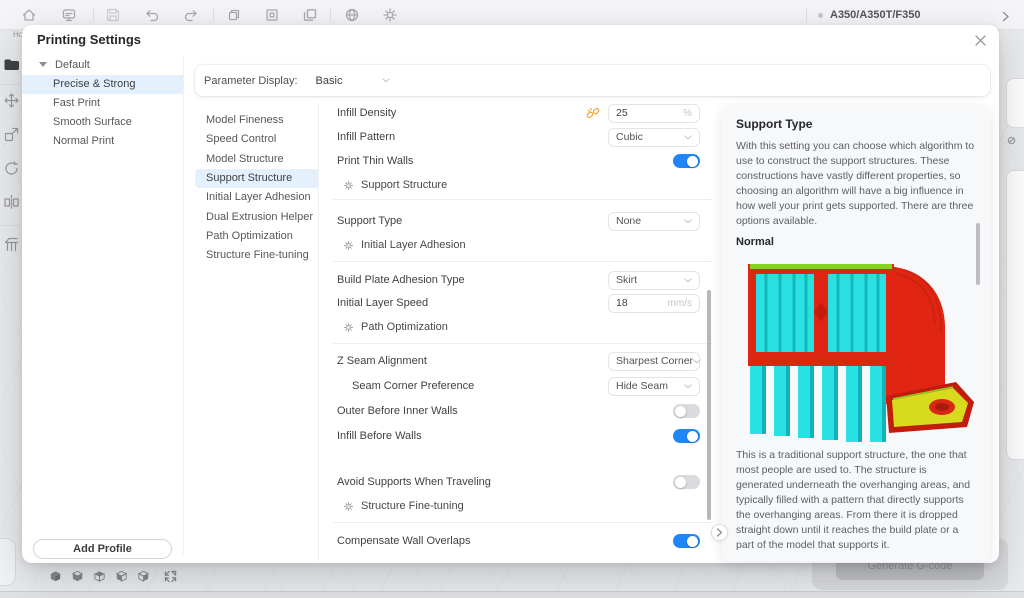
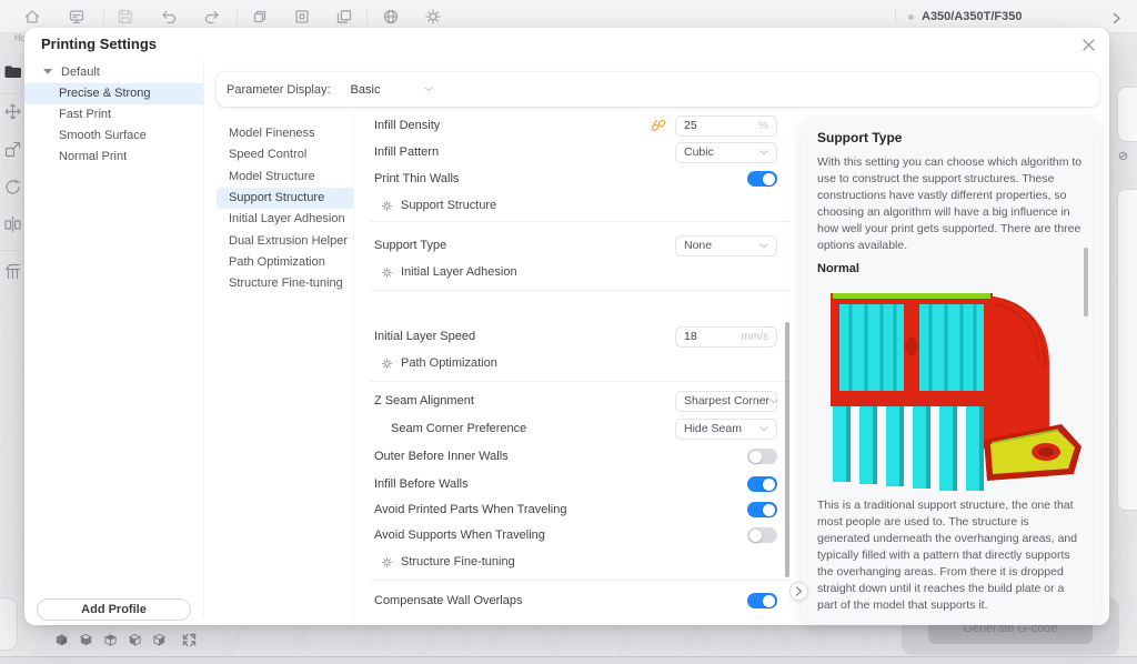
  Generate G-code
  A350/A350T/F350
  Printing Settings
  Default
  Precise & Strong
  Fast Print
  Smooth Surface
  Normal Print
  Add Profile
  Parameter Display:
  Basic
  Model Fineness
  Speed Control
  Model Structure
  Support Structure
  Initial Layer Adhesion
  Dual Extrusion Helper
  Path Optimization
  Structure Fine-tuning
  Infill Density
  25
  %
  Infill Pattern
  Cubic
  Print Thin Walls
  Support Structure
  Support Type
  None
  Initial Layer Adhesion
- Build Plate Adhesion Type
- Skirt
  Initial Layer Speed
  18
  mm/s
  Path Optimization
  Z Seam Alignment
  Sharpest Corner
  Seam Corner Preference
  Hide Seam
  Outer Before Inner Walls
  Infill Before Walls
+ Avoid Printed Parts When Traveling
  Avoid Supports When Traveling
  Structure Fine-tuning
  Compensate Wall Overlaps
  Support Type
  With this setting you can choose which algorithm to use to construct the support structures. These constructions have vastly different properties, so choosing an algorithm will have a big influence in how well your print gets supported. There are three options available.
  Normal
  This is a traditional support structure, the one that most people are used to. The structure is generated underneath the overhanging areas, and typically filled with a pattern that directly supports the overhanging areas. From there it is dropped straight down until it reaches the build plate or a part of the model that supports it.
